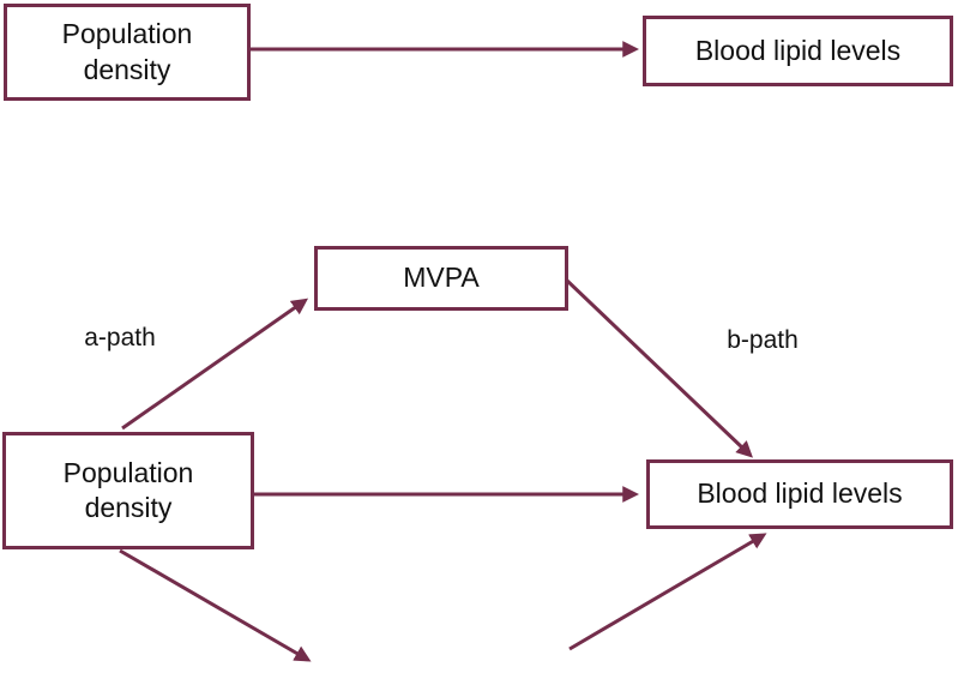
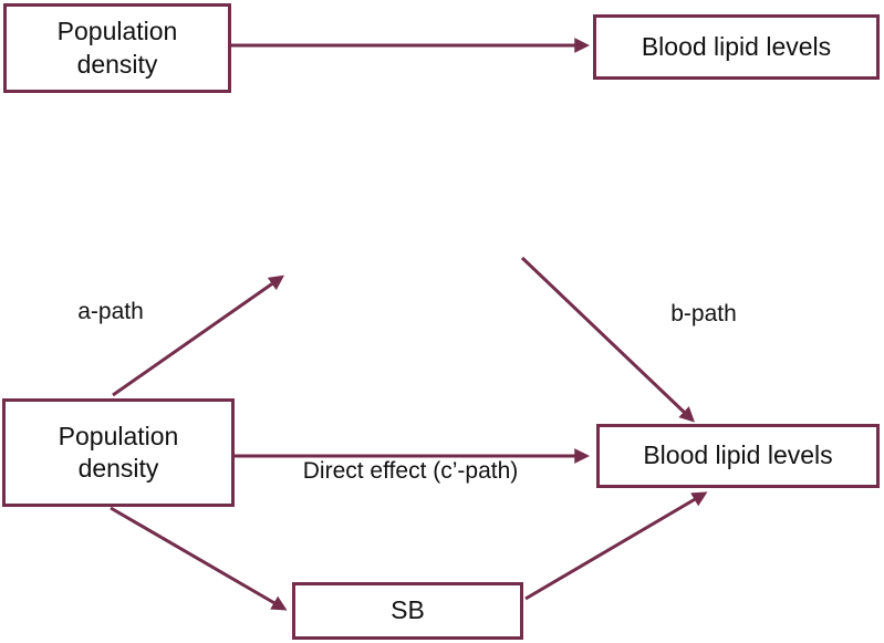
  Population density
  Blood lipid levels
- MVPA
  Population density
+ SB
  Blood lipid levels
  a-path
  b-path
+ Direct effect (c’-path)
